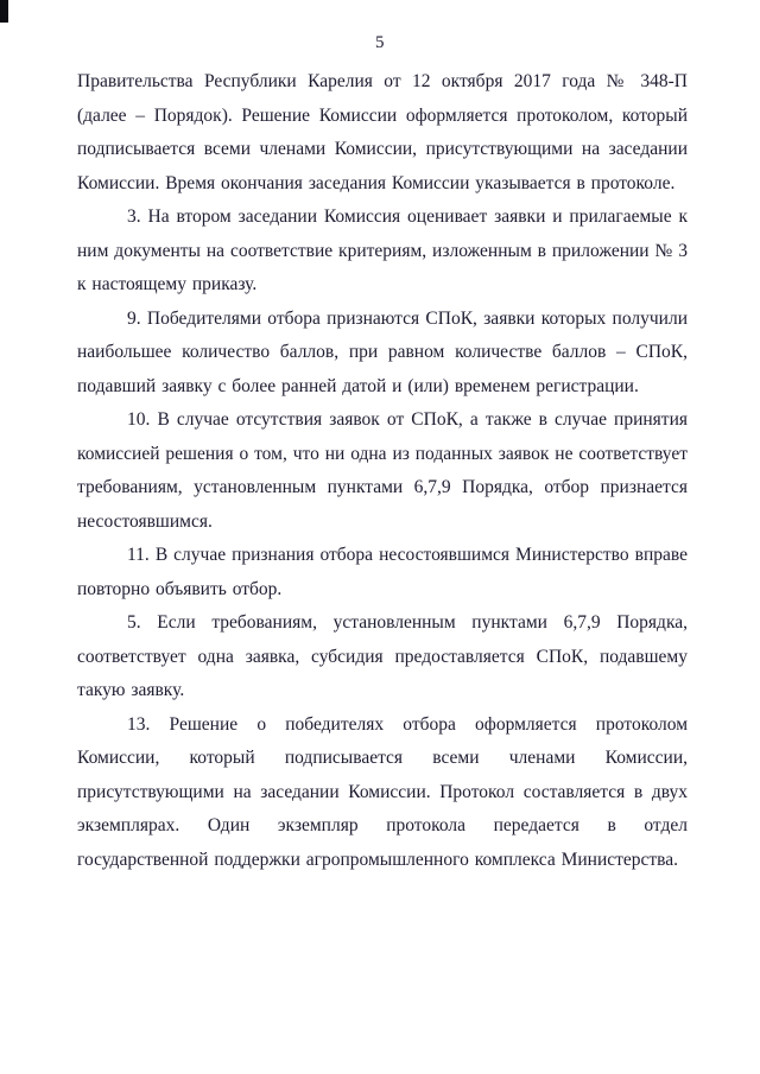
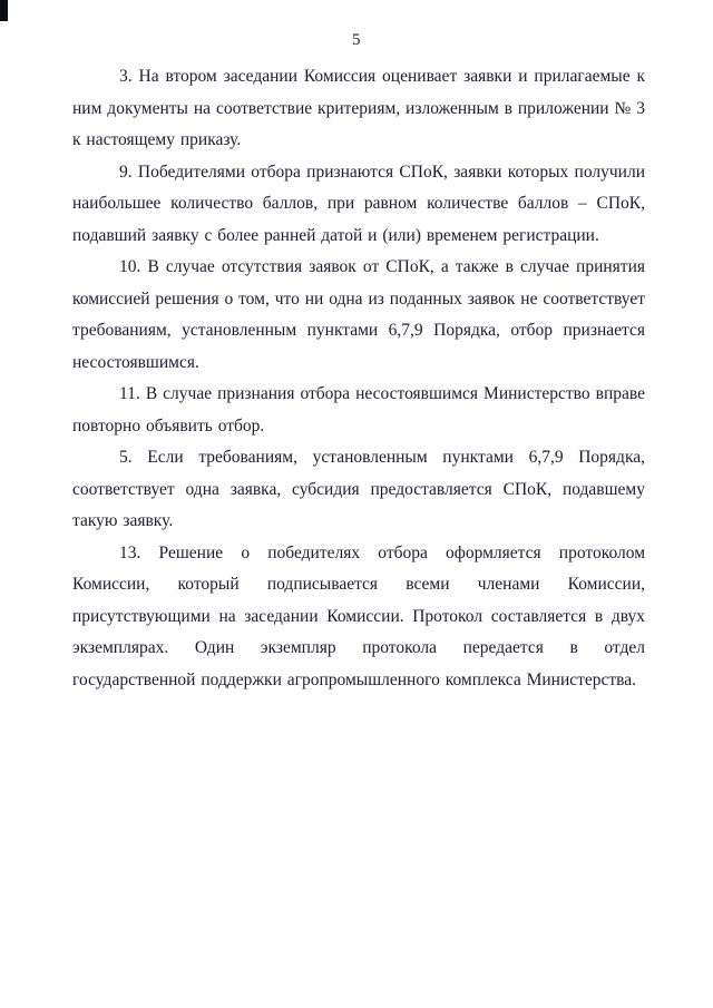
  5
- Правительства Республики Карелия от 12 октября 2017 года № 348-П (далее – Порядок). Решение Комиссии оформляется протоколом, который подписывается всеми членами Комиссии, присутствующими на заседании Комиссии. Время окончания заседания Комиссии указывается в протоколе.
  3. На втором заседании Комиссия оценивает заявки и прилагаемые к ним документы на соответствие критериям, изложенным в приложении № 3 к настоящему приказу.
  9. Победителями отбора признаются СПоК, заявки которых получили наибольшее количество баллов, при равном количестве баллов – СПоК, подавший заявку с более ранней датой и (или) временем регистрации.
  10. В случае отсутствия заявок от СПоК, а также в случае принятия комиссией решения о том, что ни одна из поданных заявок не соответствует требованиям, установленным пунктами 6,7,9 Порядка, отбор признается несостоявшимся.
  11. В случае признания отбора несостоявшимся Министерство вправе повторно объявить отбор.
  5. Если требованиям, установленным пунктами 6,7,9 Порядка, соответствует одна заявка, субсидия предоставляется СПоК, подавшему такую заявку.
  13. Решение о победителях отбора оформляется протоколом Комиссии, который подписывается всеми членами Комиссии, присутствующими на заседании Комиссии. Протокол составляется в двух экземплярах. Один экземпляр протокола передается в отдел государственной поддержки агропромышленного комплекса Министерства.
